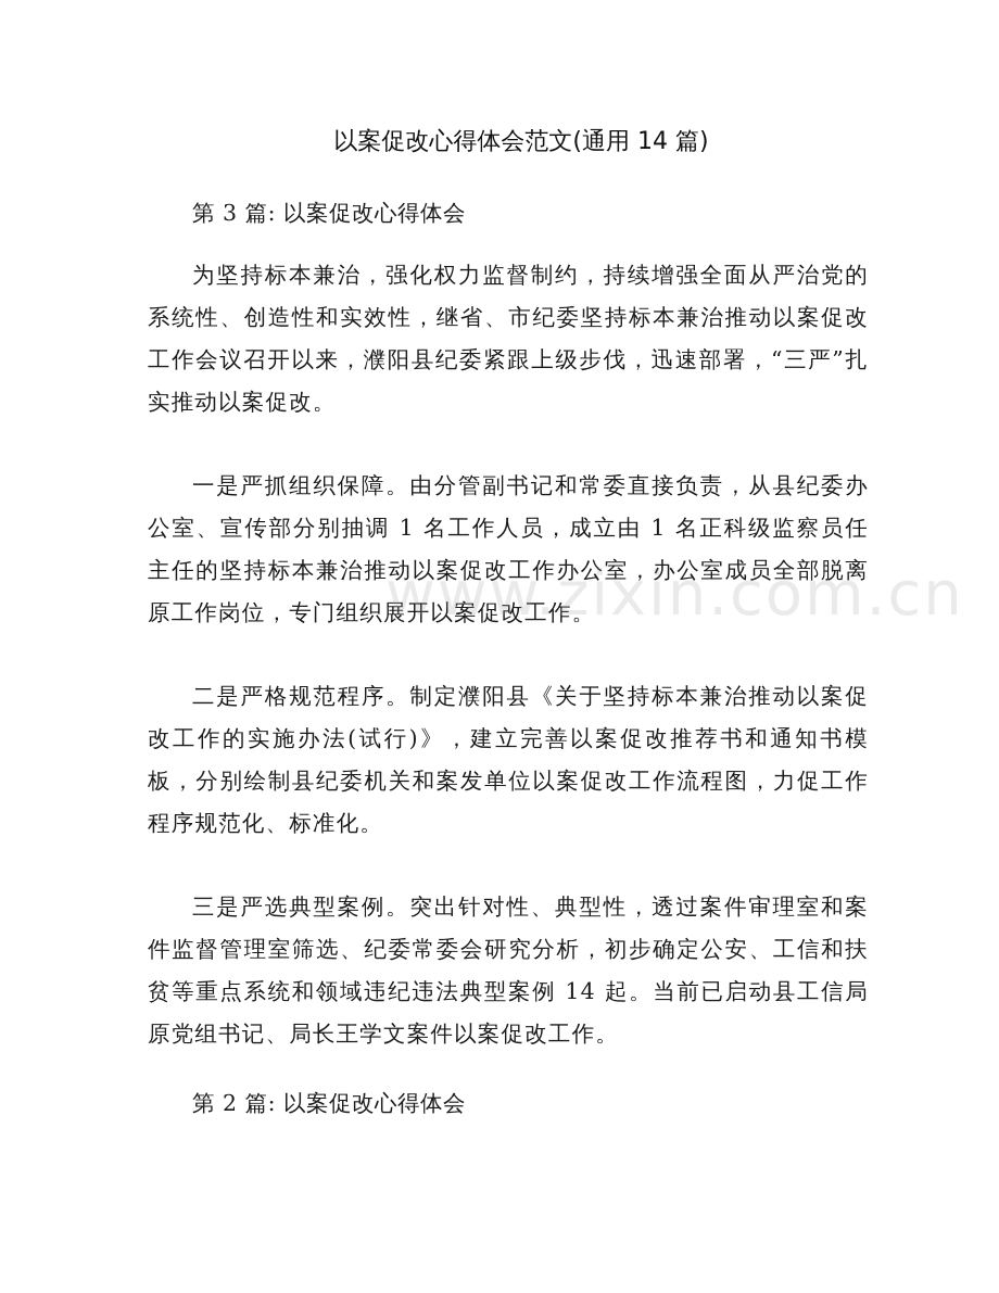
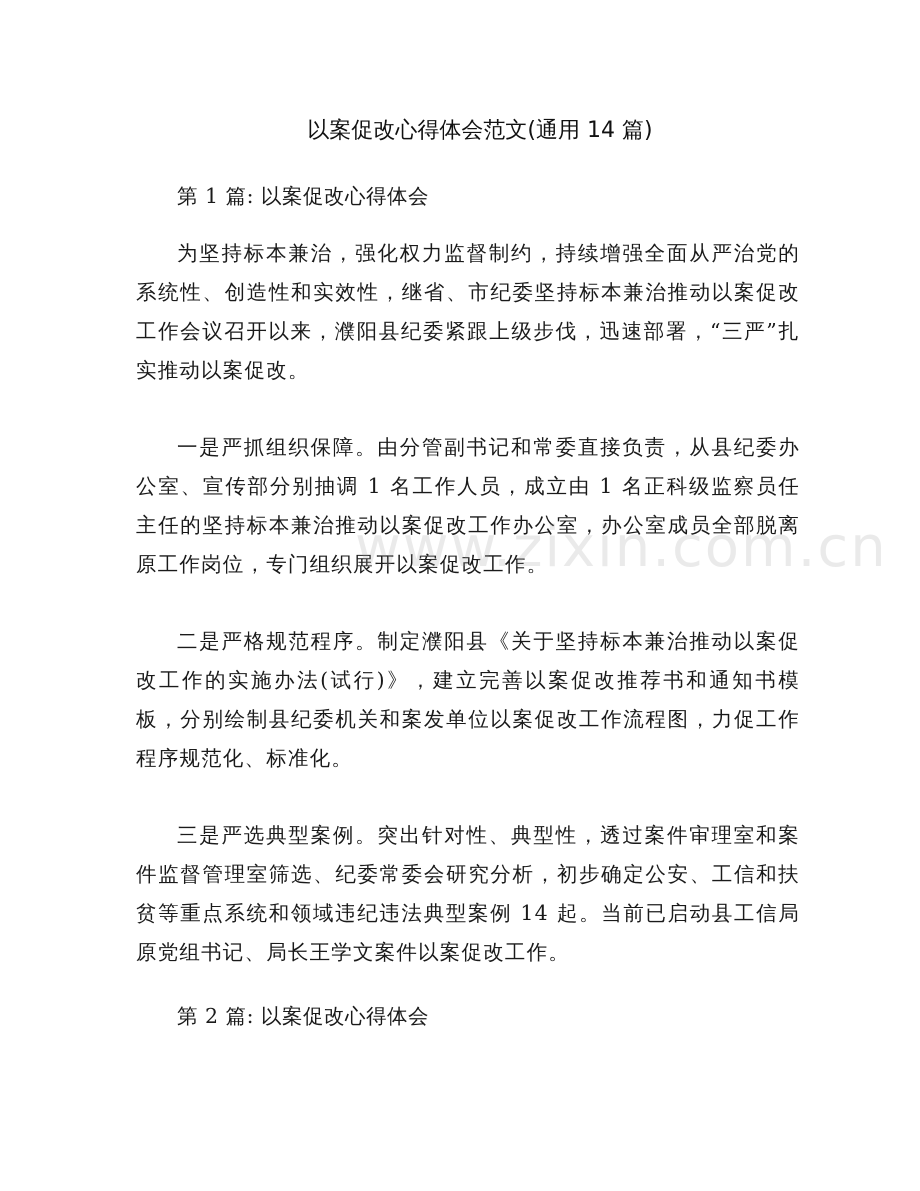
  以案促改心得体会范文(通用 14 篇)
- 第 3 篇: 以案促改心得体会
+ 第 1 篇: 以案促改心得体会
  为坚持标本兼治，强化权力监督制约，持续增强全面从严治党的系统性、创造性和实效性，继省、市纪委坚持标本兼治推动以案促改工作会议召开以来，濮阳县纪委紧跟上级步伐，迅速部署，“三严”扎实推动以案促改。
  一是严抓组织保障。由分管副书记和常委直接负责，从县纪委办公室、宣传部分别抽调 1 名工作人员，成立由 1 名正科级监察员任主任的坚持标本兼治推动以案促改工作办公室，办公室成员全部脱离原工作岗位，专门组织展开以案促改工作。
  二是严格规范程序。制定濮阳县《关于坚持标本兼治推动以案促改工作的实施办法(试行)》，建立完善以案促改推荐书和通知书模板，分别绘制县纪委机关和案发单位以案促改工作流程图，力促工作程序规范化、标准化。
  三是严选典型案例。突出针对性、典型性，透过案件审理室和案件监督管理室筛选、纪委常委会研究分析，初步确定公安、工信和扶贫等重点系统和领域违纪违法典型案例 14 起。当前已启动县工信局原党组书记、局长王学文案件以案促改工作。
  第 2 篇: 以案促改心得体会
  www.zixin.com.cn
